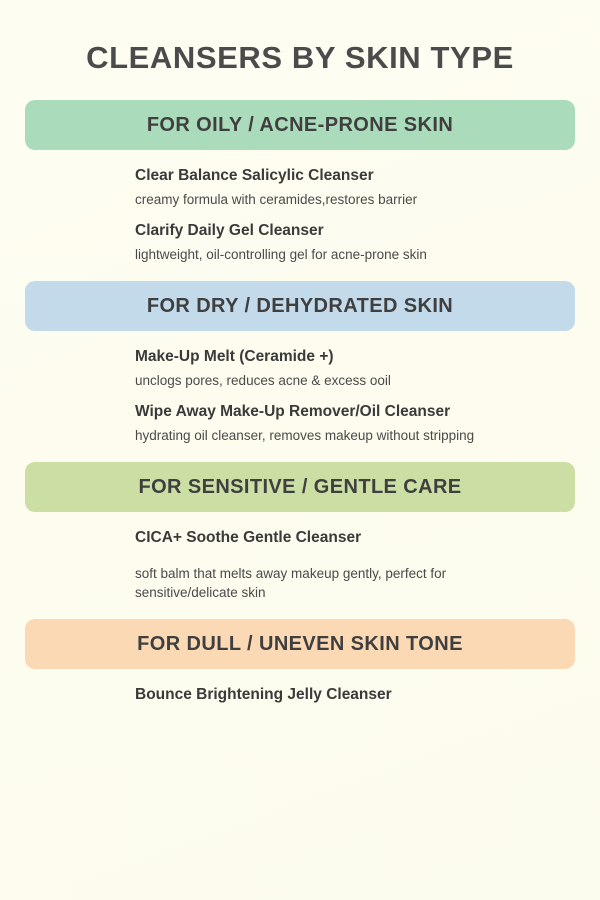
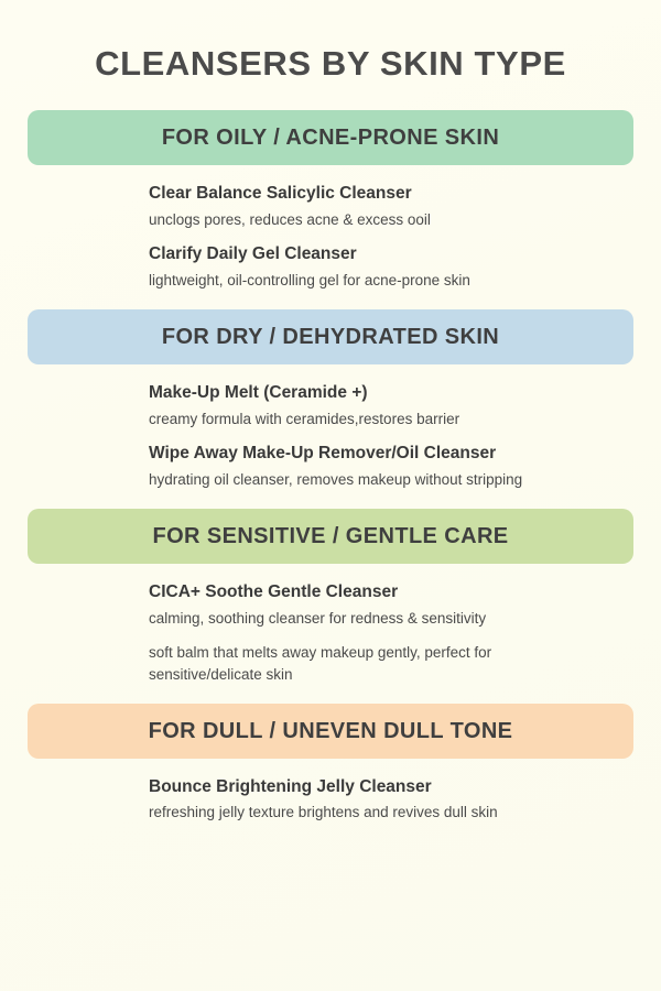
  CLEANSERS BY SKIN TYPE
  FOR OILY / ACNE-PRONE SKIN
  Clear Balance Salicylic Cleanser
- creamy formula with ceramides,restores barrier
+ unclogs pores, reduces acne & excess ooil
  Clarify Daily Gel Cleanser
  lightweight, oil-controlling gel for acne-prone skin
  FOR DRY / DEHYDRATED SKIN
  Make-Up Melt (Ceramide +)
- unclogs pores, reduces acne & excess ooil
+ creamy formula with ceramides,restores barrier
  Wipe Away Make-Up Remover/Oil Cleanser
  hydrating oil cleanser, removes makeup without stripping
  FOR SENSITIVE / GENTLE CARE
  CICA+ Soothe Gentle Cleanser
+ calming, soothing cleanser for redness & sensitivity
  soft balm that melts away makeup gently, perfect for sensitive/delicate skin
- FOR DULL / UNEVEN SKIN TONE
+ FOR DULL / UNEVEN DULL TONE
  Bounce Brightening Jelly Cleanser
+ refreshing jelly texture brightens and revives dull skin
